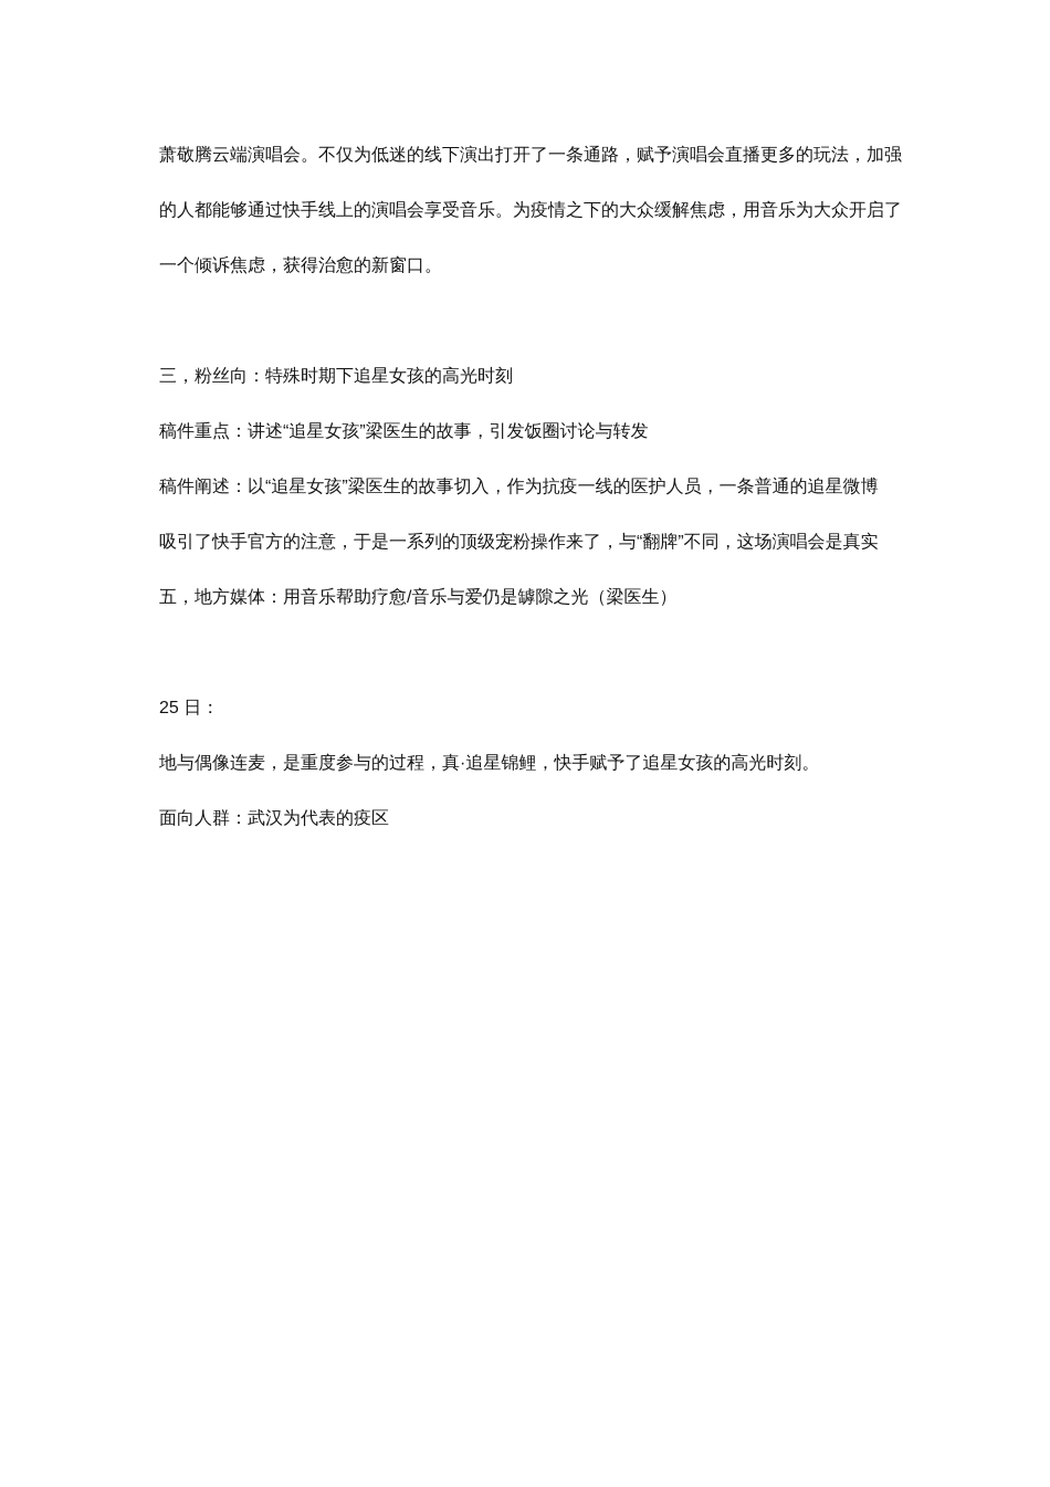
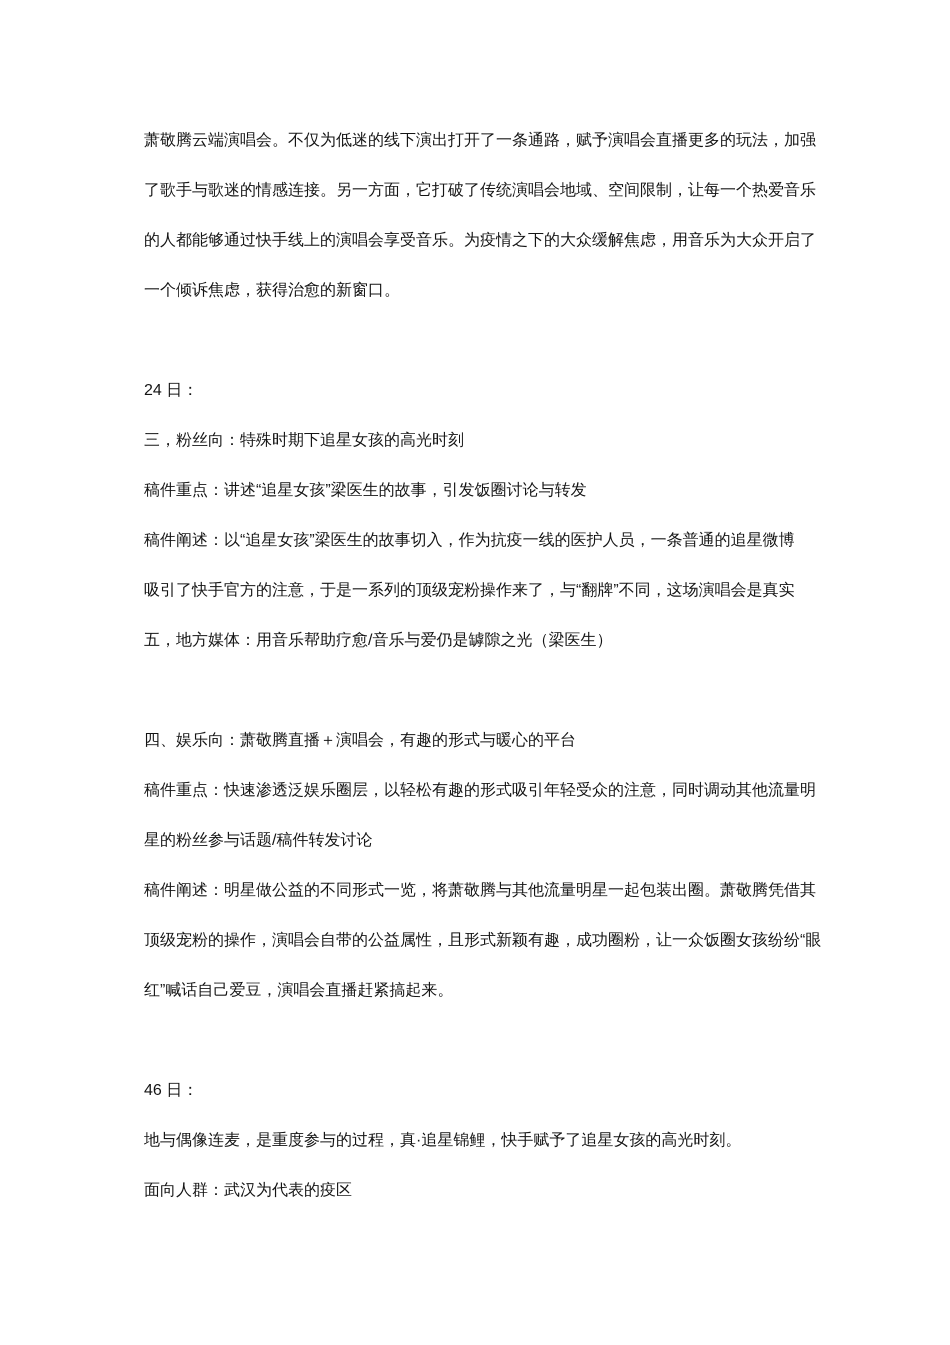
  萧敬腾云端演唱会。不仅为低迷的线下演出打开了一条通路，赋予演唱会直播更多的玩法，加强
+ 了歌手与歌迷的情感连接。另一方面，它打破了传统演唱会地域、空间限制，让每一个热爱音乐
  的人都能够通过快手线上的演唱会享受音乐。为疫情之下的大众缓解焦虑，用音乐为大众开启了
  一个倾诉焦虑，获得治愈的新窗口。
+ 24 日：
  三，粉丝向：特殊时期下追星女孩的高光时刻
  稿件重点：讲述“追星女孩”梁医生的故事，引发饭圈讨论与转发
  稿件阐述：以“追星女孩”梁医生的故事切入，作为抗疫一线的医护人员，一条普通的追星微博
  吸引了快手官方的注意，于是一系列的顶级宠粉操作来了，与“翻牌”不同，这场演唱会是真实
  五，地方媒体：用音乐帮助疗愈/音乐与爱仍是罅隙之光（梁医生）
+ 四、娱乐向：萧敬腾直播＋演唱会，有趣的形式与暖心的平台
+ 稿件重点：快速渗透泛娱乐圈层，以轻松有趣的形式吸引年轻受众的注意，同时调动其他流量明
+ 星的粉丝参与话题/稿件转发讨论
+ 稿件阐述：明星做公益的不同形式一览，将萧敬腾与其他流量明星一起包装出圈。萧敬腾凭借其
+ 顶级宠粉的操作，演唱会自带的公益属性，且形式新颖有趣，成功圈粉，让一众饭圈女孩纷纷“眼
+ 红”喊话自己爱豆，演唱会直播赶紧搞起来。
- 25 日：
+ 46 日：
  地与偶像连麦，是重度参与的过程，真·追星锦鲤，快手赋予了追星女孩的高光时刻。
  面向人群：武汉为代表的疫区
